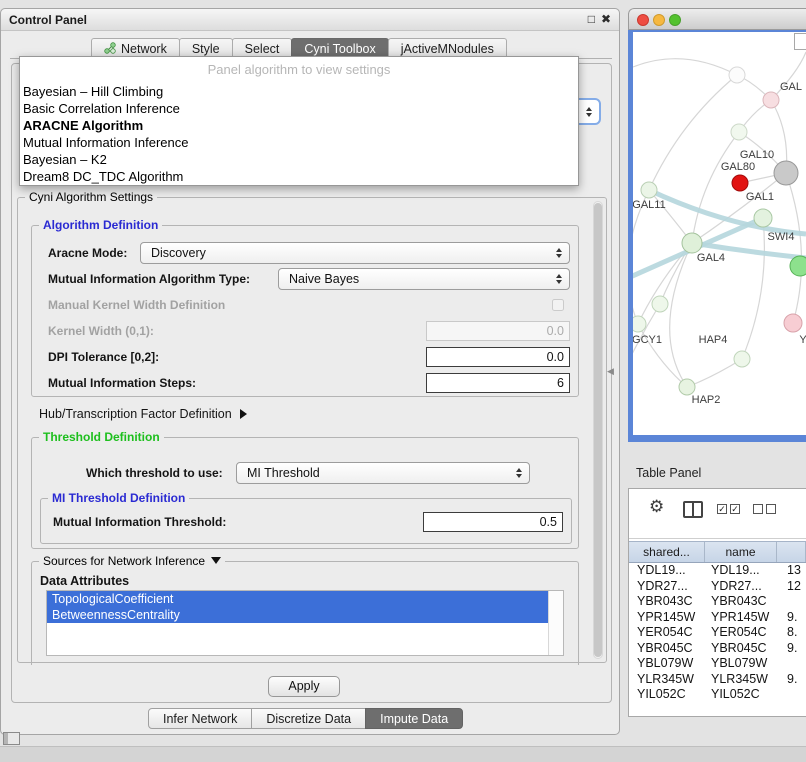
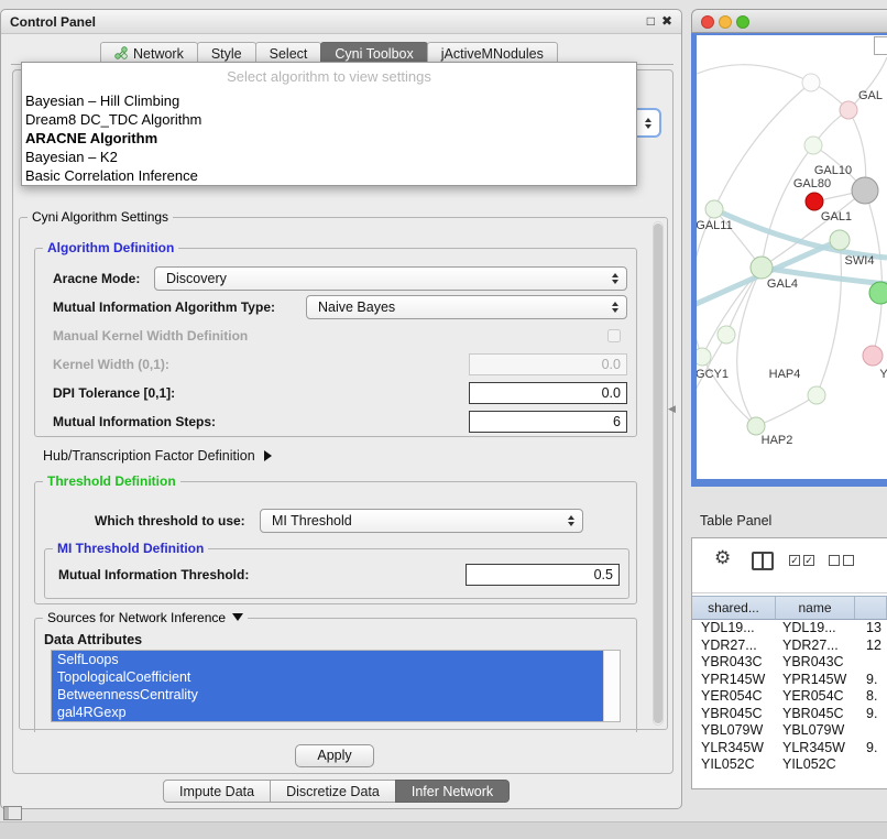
  Control Panel
  □
  ✖
  Network
  Style
  Select
  Cyni Toolbox
  jActiveMNodules
- Panel algorithm to view settings
+ Select algorithm to view settings
  Bayesian – Hill Climbing
- Basic Correlation Inference
+ Dream8 DC_TDC Algorithm
  ARACNE Algorithm
- Mutual Information Inference
  Bayesian – K2
- Dream8 DC_TDC Algorithm
+ Basic Correlation Inference
  Cyni Algorithm Settings
  Algorithm Definition
  Aracne Mode:
  Discovery
  Mutual Information Algorithm Type:
  Naive Bayes
  Manual Kernel Width Definition
  Kernel Width (0,1):
  0.0
- DPI Tolerance [0,2]:
+ DPI Tolerance [0,1]:
  0.0
  Mutual Information Steps:
  6
  Hub/Transcription Factor Definition
  Threshold Definition
  Which threshold to use:
  MI Threshold
  MI Threshold Definition
  Mutual Information Threshold:
  0.5
  Sources for Network Inference
  Data Attributes
+ SelfLoops
  TopologicalCoefficient
  BetweennessCentrality
+ gal4RGexp
  Apply
- Infer Network
+ Impute Data
  Discretize Data
- Impute Data
+ Infer Network
  ◀
  GAL
  GAL80
  GAL10
  GAL1
  GAL11
  SWI4
  GAL4
  GCY1
  HAP4
  HAP2
  Y
  Table Panel
  ⚙
  ✓
  ✓
  shared...
  name
  YDL19...
  YDL19...
  13
  YDR27...
  YDR27...
  12
  YBR043C
  YBR043C
  YPR145W
  YPR145W
  9.
  YER054C
  YER054C
  8.
  YBR045C
  YBR045C
  9.
  YBL079W
  YBL079W
  YLR345W
  YLR345W
  9.
  YIL052C
  YIL052C
